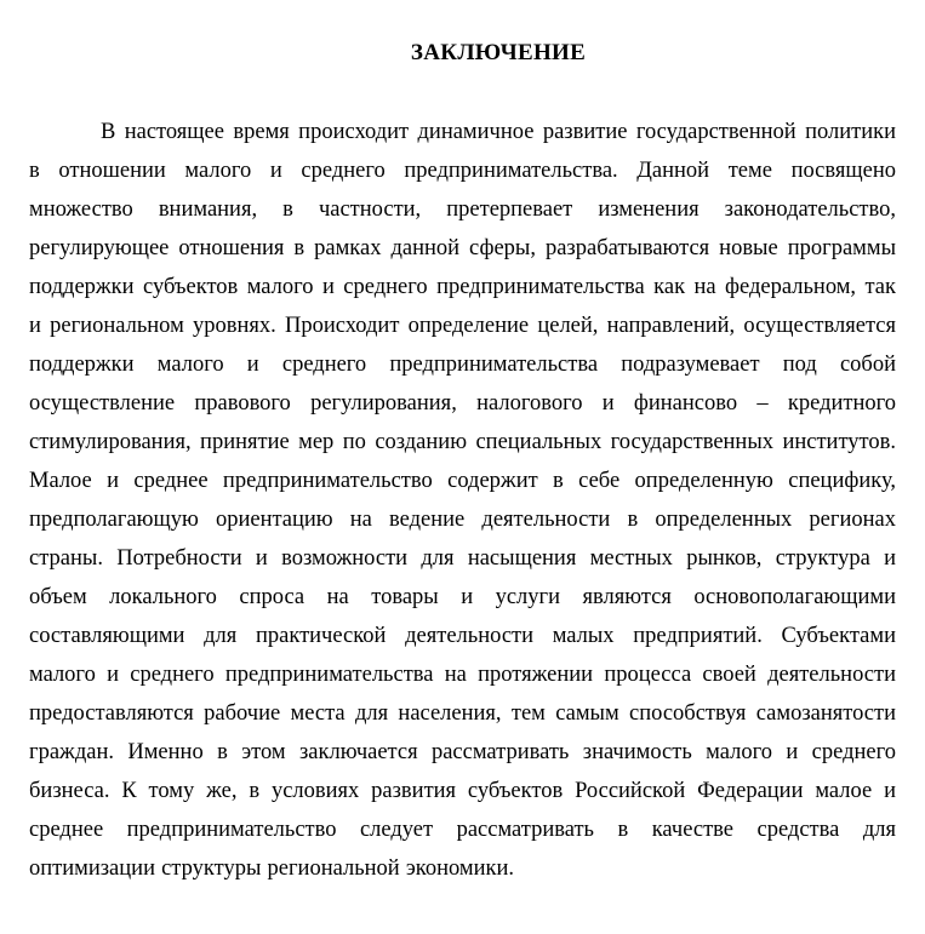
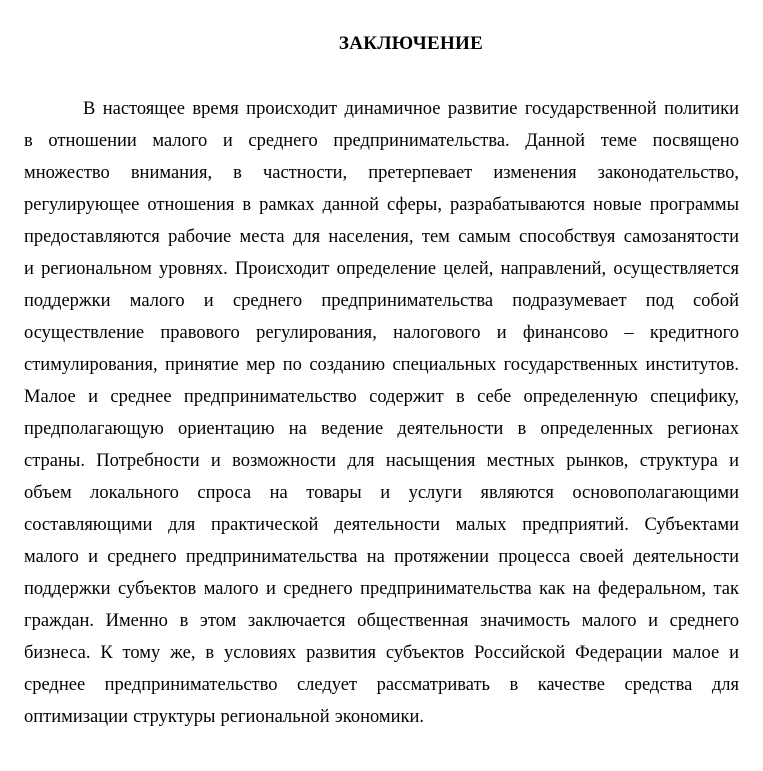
  ЗАКЛЮЧЕНИЕ
  В настоящее время происходит динамичное развитие государственной политики
  в отношении малого и среднего предпринимательства. Данной теме посвящено
  множество внимания, в частности, претерпевает изменения законодательство,
  регулирующее отношения в рамках данной сферы, разрабатываются новые программы
- поддержки субъектов малого и среднего предпринимательства как на федеральном, так
+ предоставляются рабочие места для населения, тем самым способствуя самозанятости
  и региональном уровнях. Происходит определение целей, направлений, осуществляется
  поддержки малого и среднего предпринимательства подразумевает под собой
  осуществление правового регулирования, налогового и финансово – кредитного
  стимулирования, принятие мер по созданию специальных государственных институтов.
  Малое и среднее предпринимательство содержит в себе определенную специфику,
  предполагающую ориентацию на ведение деятельности в определенных регионах
  страны. Потребности и возможности для насыщения местных рынков, структура и
  объем локального спроса на товары и услуги являются основополагающими
  составляющими для практической деятельности малых предприятий. Субъектами
  малого и среднего предпринимательства на протяжении процесса своей деятельности
- предоставляются рабочие места для населения, тем самым способствуя самозанятости
+ поддержки субъектов малого и среднего предпринимательства как на федеральном, так
- граждан. Именно в этом заключается рассматривать значимость малого и среднего
+ граждан. Именно в этом заключается общественная значимость малого и среднего
  бизнеса. К тому же, в условиях развития субъектов Российской Федерации малое и
  среднее предпринимательство следует рассматривать в качестве средства для
  оптимизации структуры региональной экономики.
